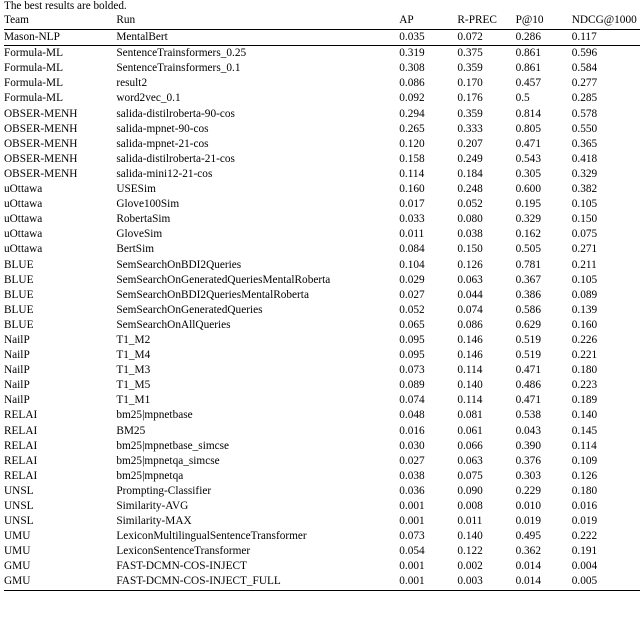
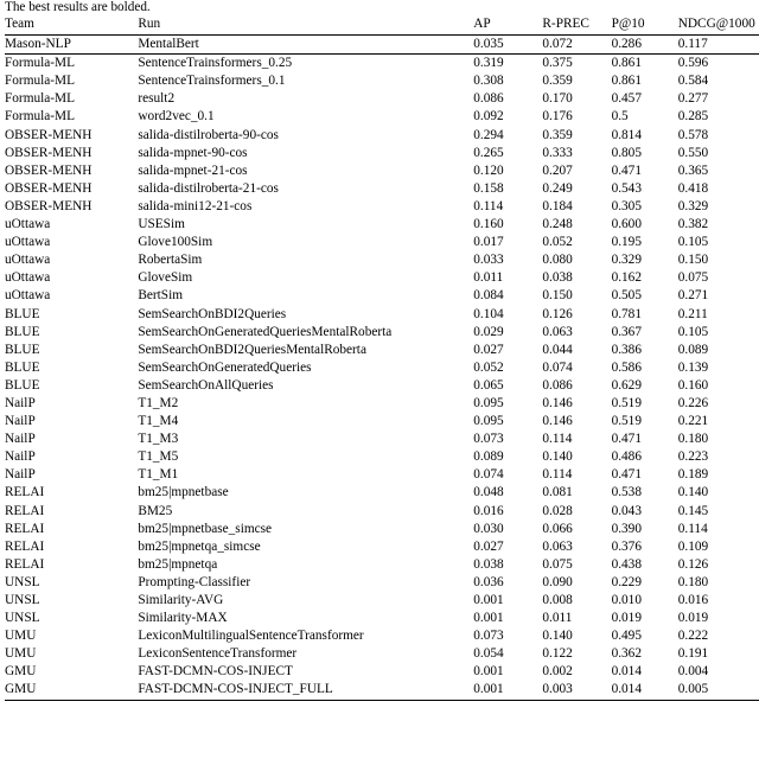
  The best results are bolded.
  Team	Run	AP	R-PREC	P@10	NDCG@1000
  Mason-NLP	MentalBert	0.035	0.072	0.286	0.117
  Formula-ML	SentenceTrainsformers_0.25	0.319	0.375	0.861	0.596
  Formula-ML	SentenceTrainsformers_0.1	0.308	0.359	0.861	0.584
  Formula-ML	result2	0.086	0.170	0.457	0.277
  Formula-ML	word2vec_0.1	0.092	0.176	0.5	0.285
  OBSER-MENH	salida-distilroberta-90-cos	0.294	0.359	0.814	0.578
  OBSER-MENH	salida-mpnet-90-cos	0.265	0.333	0.805	0.550
  OBSER-MENH	salida-mpnet-21-cos	0.120	0.207	0.471	0.365
  OBSER-MENH	salida-distilroberta-21-cos	0.158	0.249	0.543	0.418
  OBSER-MENH	salida-mini12-21-cos	0.114	0.184	0.305	0.329
  uOttawa	USESim	0.160	0.248	0.600	0.382
  uOttawa	Glove100Sim	0.017	0.052	0.195	0.105
  uOttawa	RobertaSim	0.033	0.080	0.329	0.150
  uOttawa	GloveSim	0.011	0.038	0.162	0.075
  uOttawa	BertSim	0.084	0.150	0.505	0.271
  BLUE	SemSearchOnBDI2Queries	0.104	0.126	0.781	0.211
  BLUE	SemSearchOnGeneratedQueriesMentalRoberta	0.029	0.063	0.367	0.105
  BLUE	SemSearchOnBDI2QueriesMentalRoberta	0.027	0.044	0.386	0.089
  BLUE	SemSearchOnGeneratedQueries	0.052	0.074	0.586	0.139
  BLUE	SemSearchOnAllQueries	0.065	0.086	0.629	0.160
  NailP	T1_M2	0.095	0.146	0.519	0.226
  NailP	T1_M4	0.095	0.146	0.519	0.221
  NailP	T1_M3	0.073	0.114	0.471	0.180
  NailP	T1_M5	0.089	0.140	0.486	0.223
  NailP	T1_M1	0.074	0.114	0.471	0.189
  RELAI	bm25|mpnetbase	0.048	0.081	0.538	0.140
- RELAI	BM25	0.016	0.061	0.043	0.145
+ RELAI	BM25	0.016	0.028	0.043	0.145
  RELAI	bm25|mpnetbase_simcse	0.030	0.066	0.390	0.114
  RELAI	bm25|mpnetqa_simcse	0.027	0.063	0.376	0.109
- RELAI	bm25|mpnetqa	0.038	0.075	0.303	0.126
+ RELAI	bm25|mpnetqa	0.038	0.075	0.438	0.126
  UNSL	Prompting-Classifier	0.036	0.090	0.229	0.180
  UNSL	Similarity-AVG	0.001	0.008	0.010	0.016
  UNSL	Similarity-MAX	0.001	0.011	0.019	0.019
  UMU	LexiconMultilingualSentenceTransformer	0.073	0.140	0.495	0.222
  UMU	LexiconSentenceTransformer	0.054	0.122	0.362	0.191
  GMU	FAST-DCMN-COS-INJECT	0.001	0.002	0.014	0.004
  GMU	FAST-DCMN-COS-INJECT_FULL	0.001	0.003	0.014	0.005
